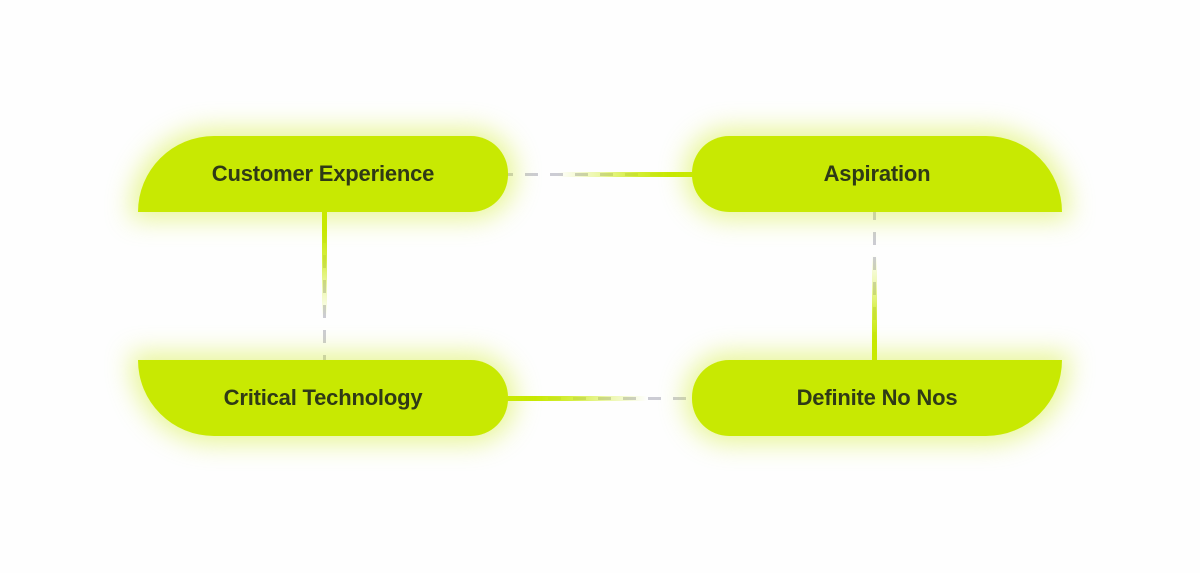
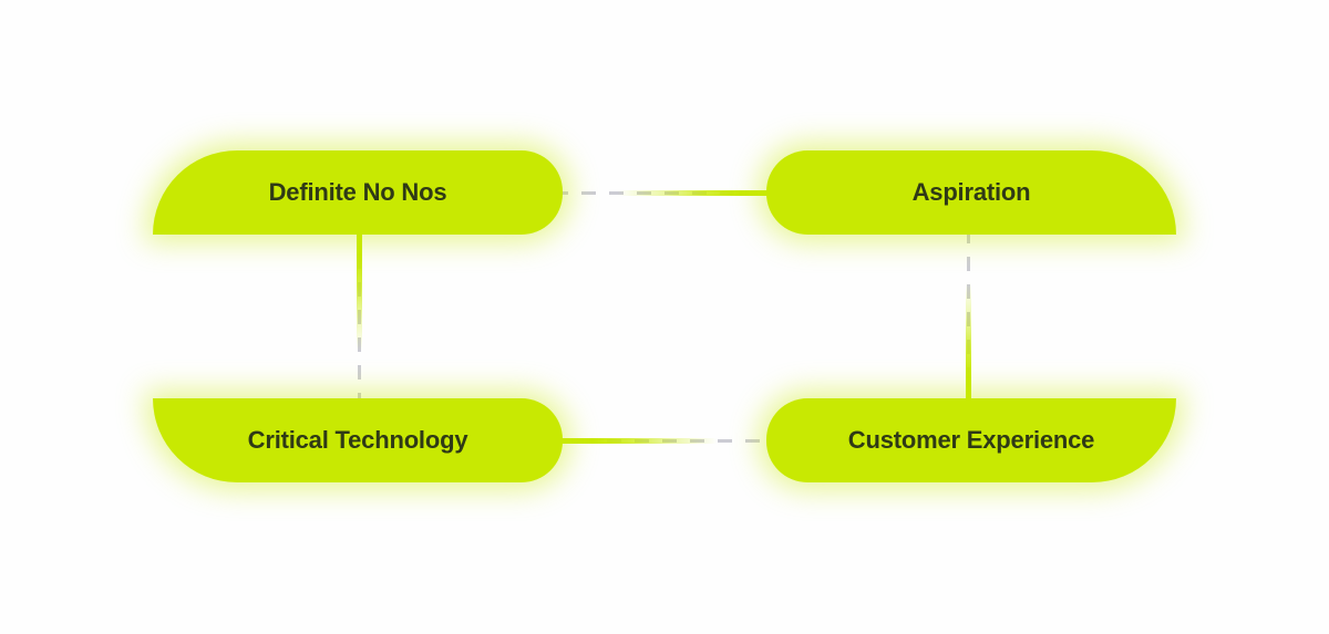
- Customer Experience
+ Definite No Nos
  Aspiration
  Critical Technology
- Definite No Nos
+ Customer Experience
